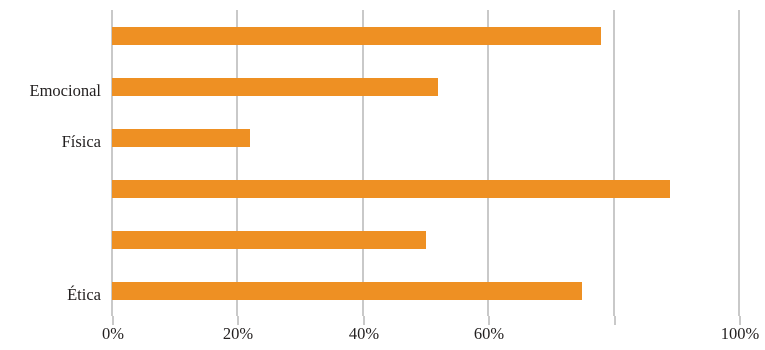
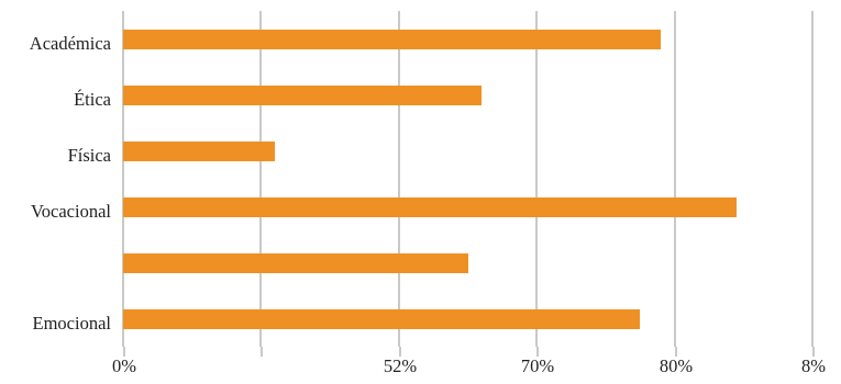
+ Académica
- Emocional
+ Ética
  Física
+ Vocacional
- Ética
+ Emocional
  0%
- 20%
- 40%
+ 52%
- 60%
+ 70%
+ 80%
- 100%
+ 8%
